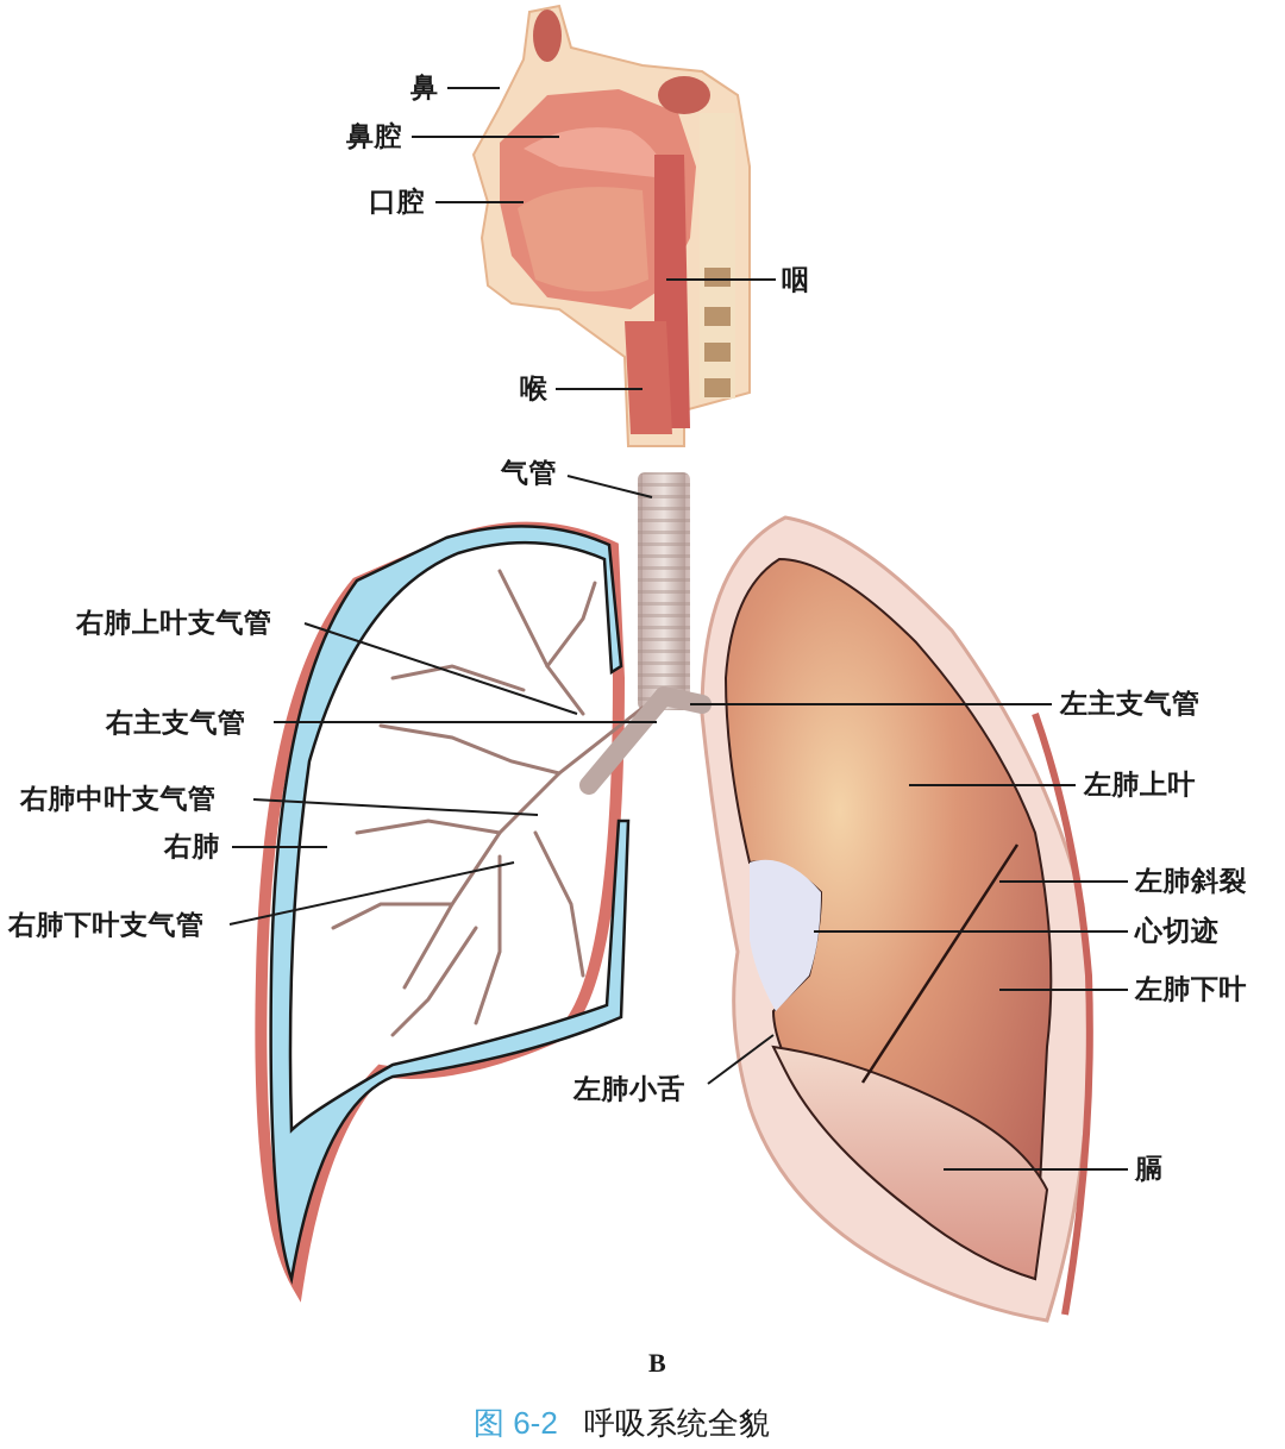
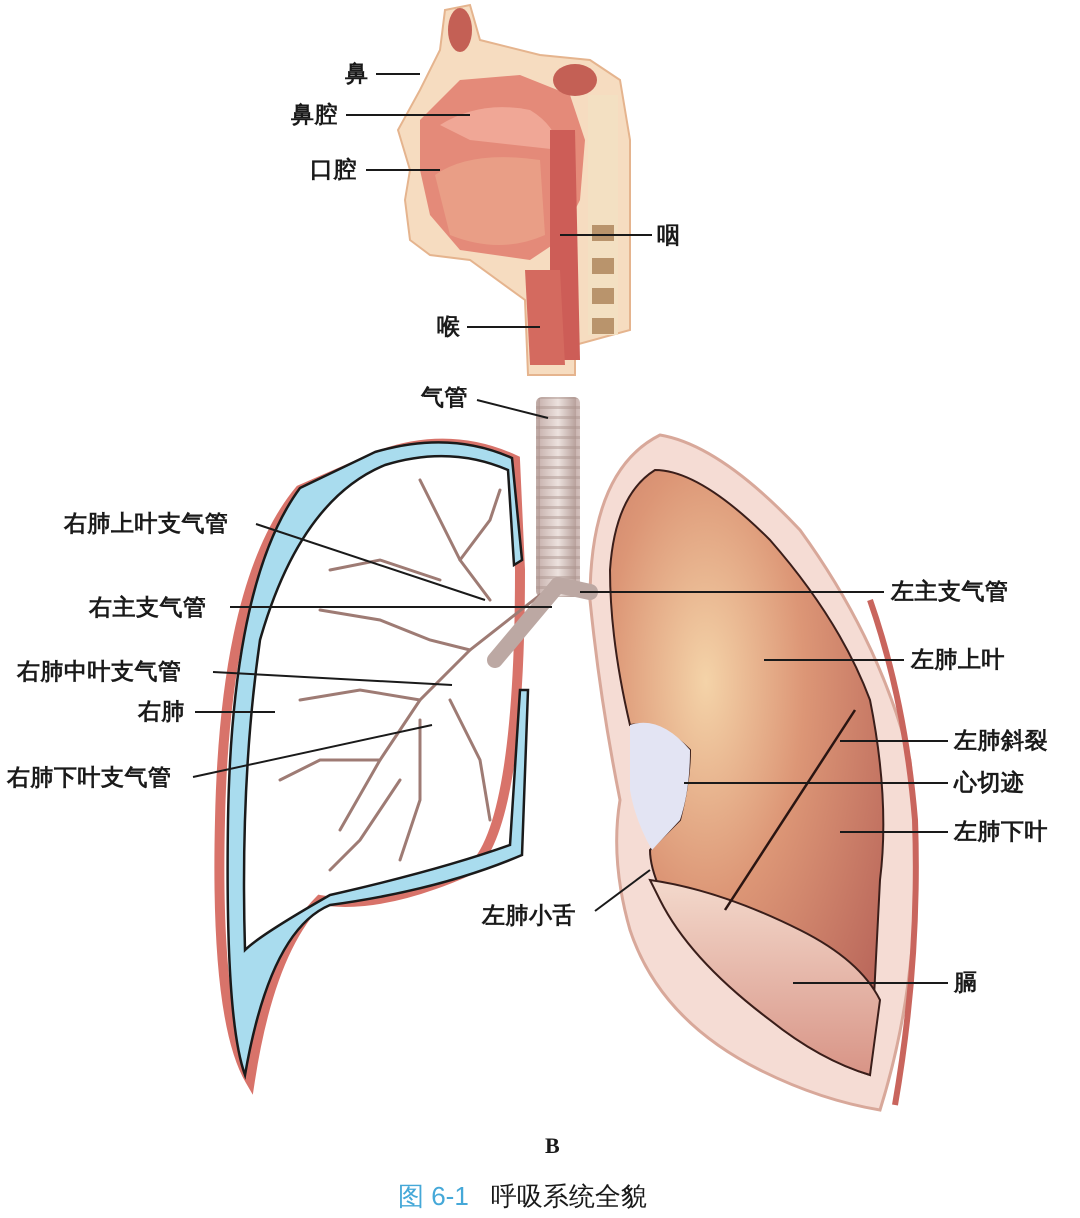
  鼻
  鼻腔
  口腔
  咽
  喉
  气管
  右肺上叶支气管
  右主支气管
  右肺中叶支气管
  右肺
  右肺下叶支气管
  左主支气管
  左肺上叶
  左肺斜裂
  心切迹
  左肺下叶
  左肺小舌
  膈
  B
- 图 6-2 呼吸系统全貌
+ 图 6-1 呼吸系统全貌
